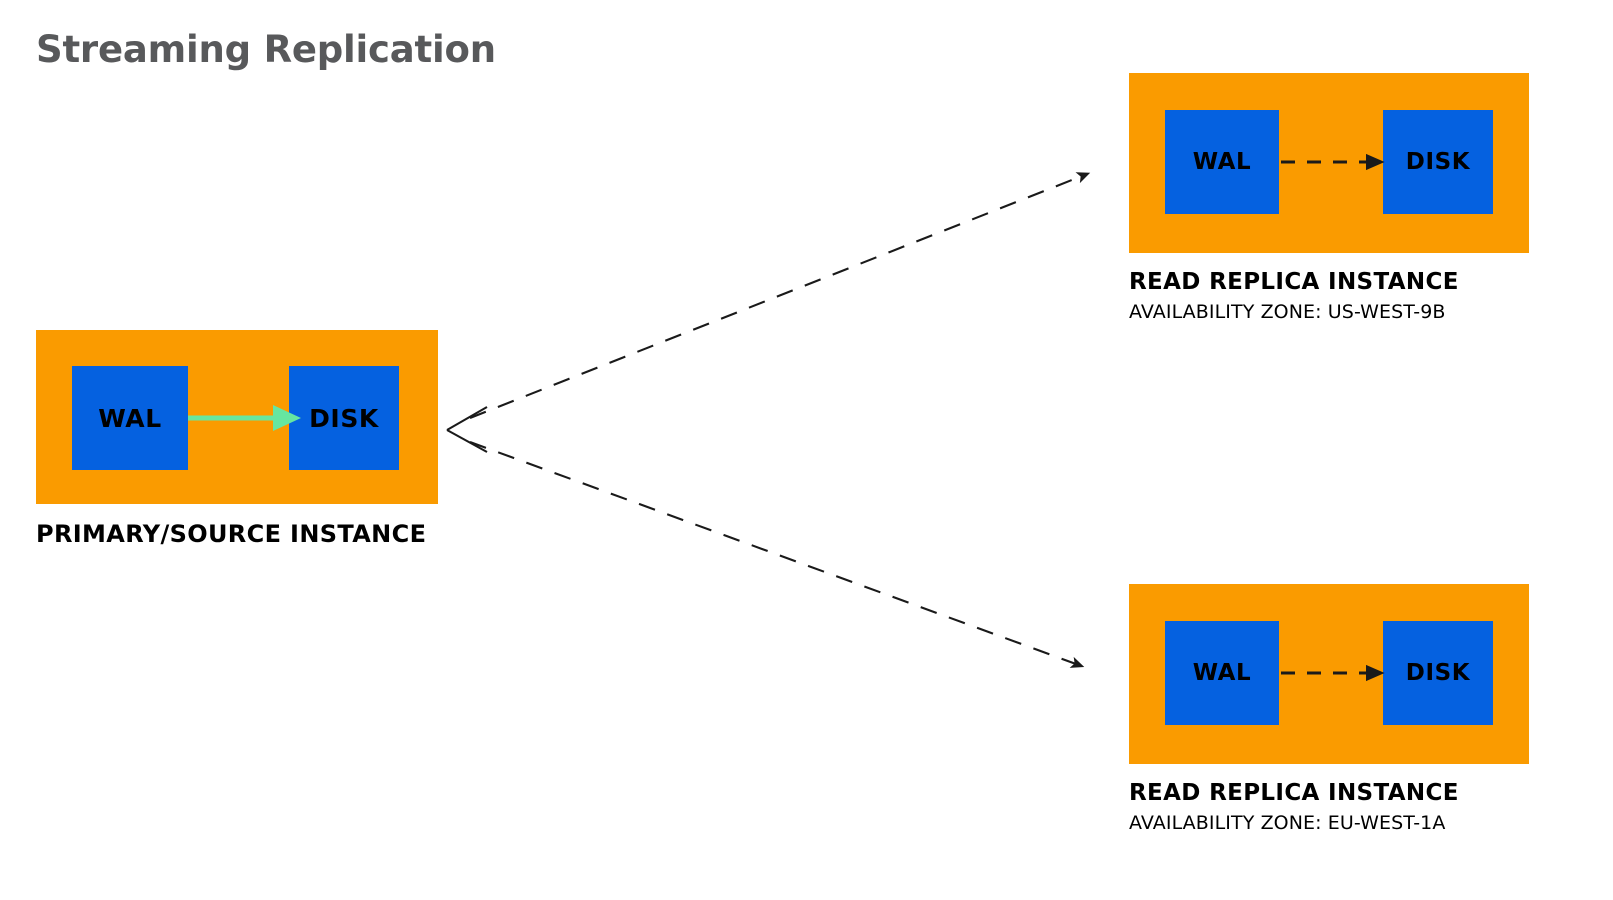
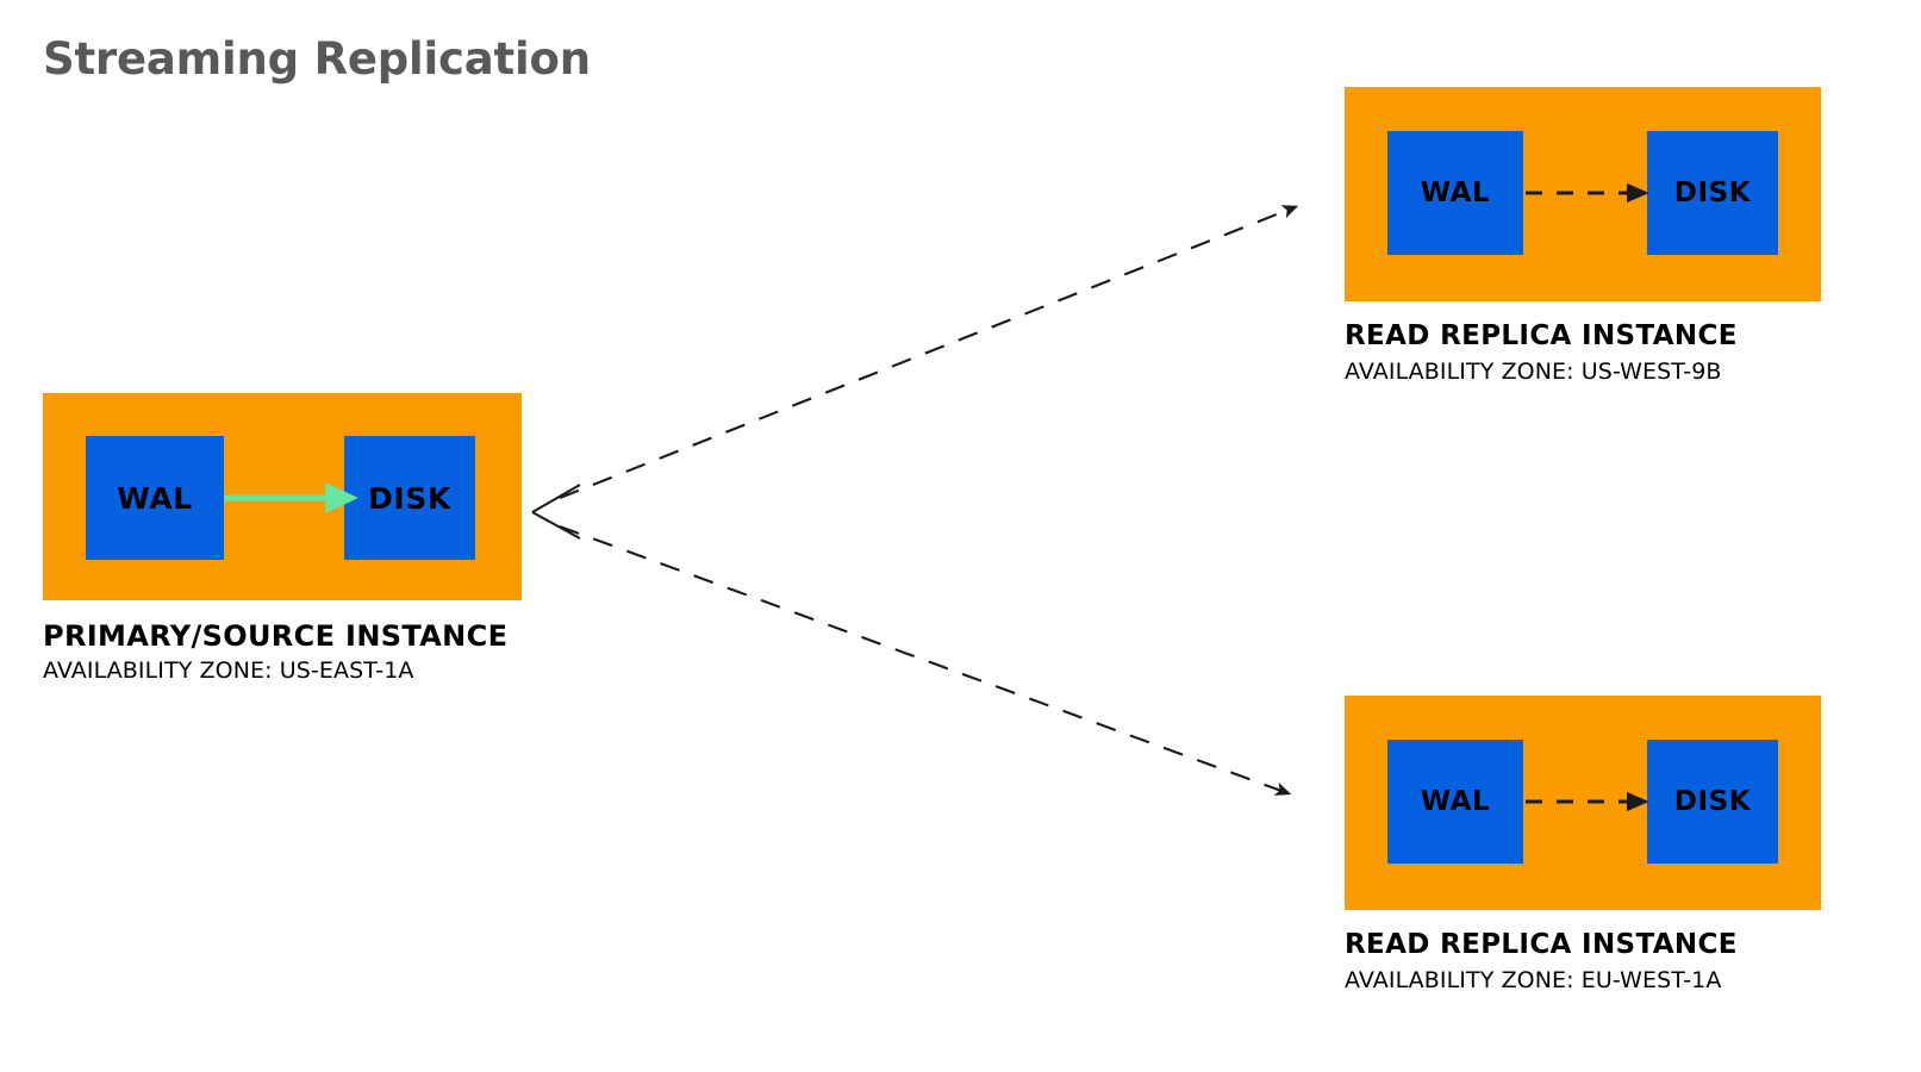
  Streaming Replication
  WAL
  DISK
  PRIMARY/SOURCE INSTANCE
+ AVAILABILITY ZONE: US-EAST-1A
  WAL
  DISK
  READ REPLICA INSTANCE
  AVAILABILITY ZONE: US-WEST-9B
  WAL
  DISK
  READ REPLICA INSTANCE
  AVAILABILITY ZONE: EU-WEST-1A
